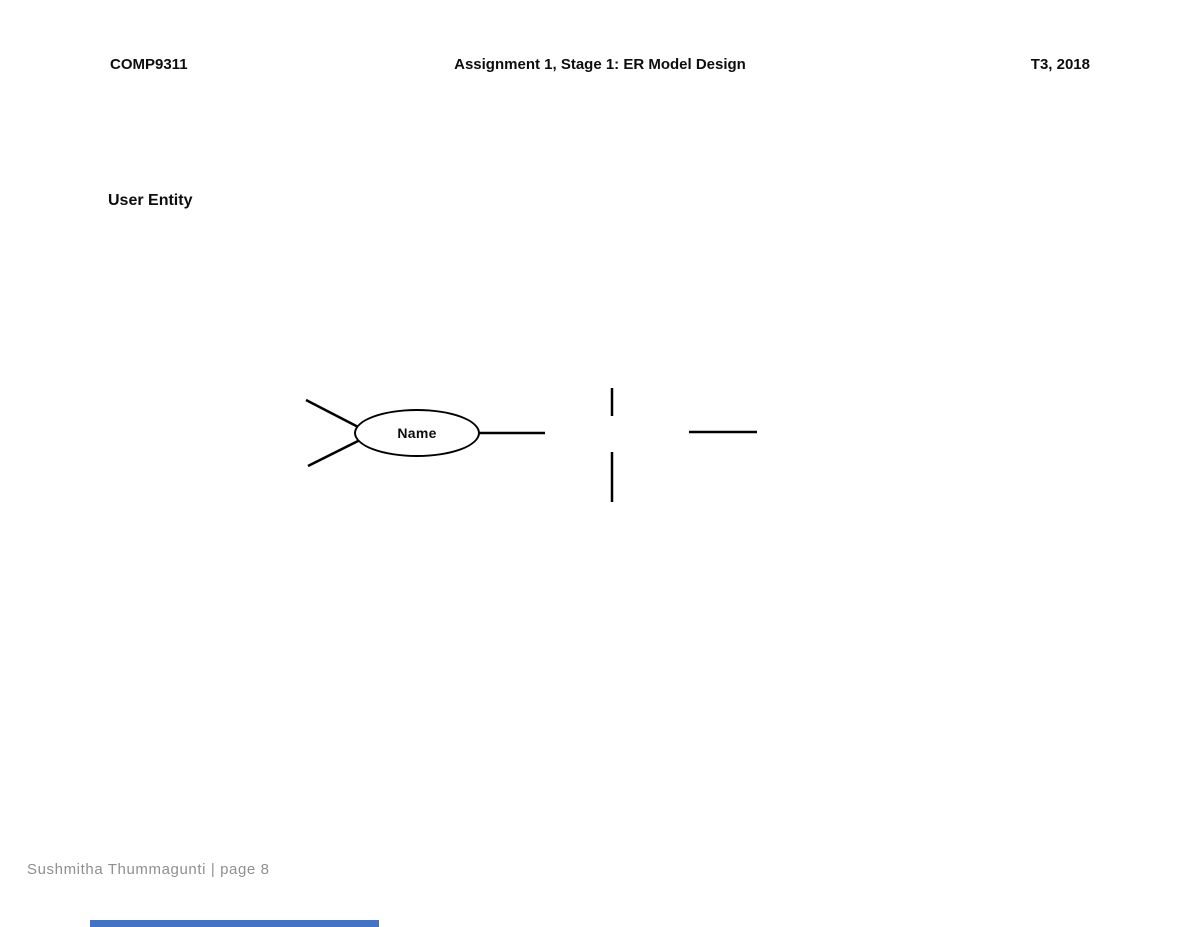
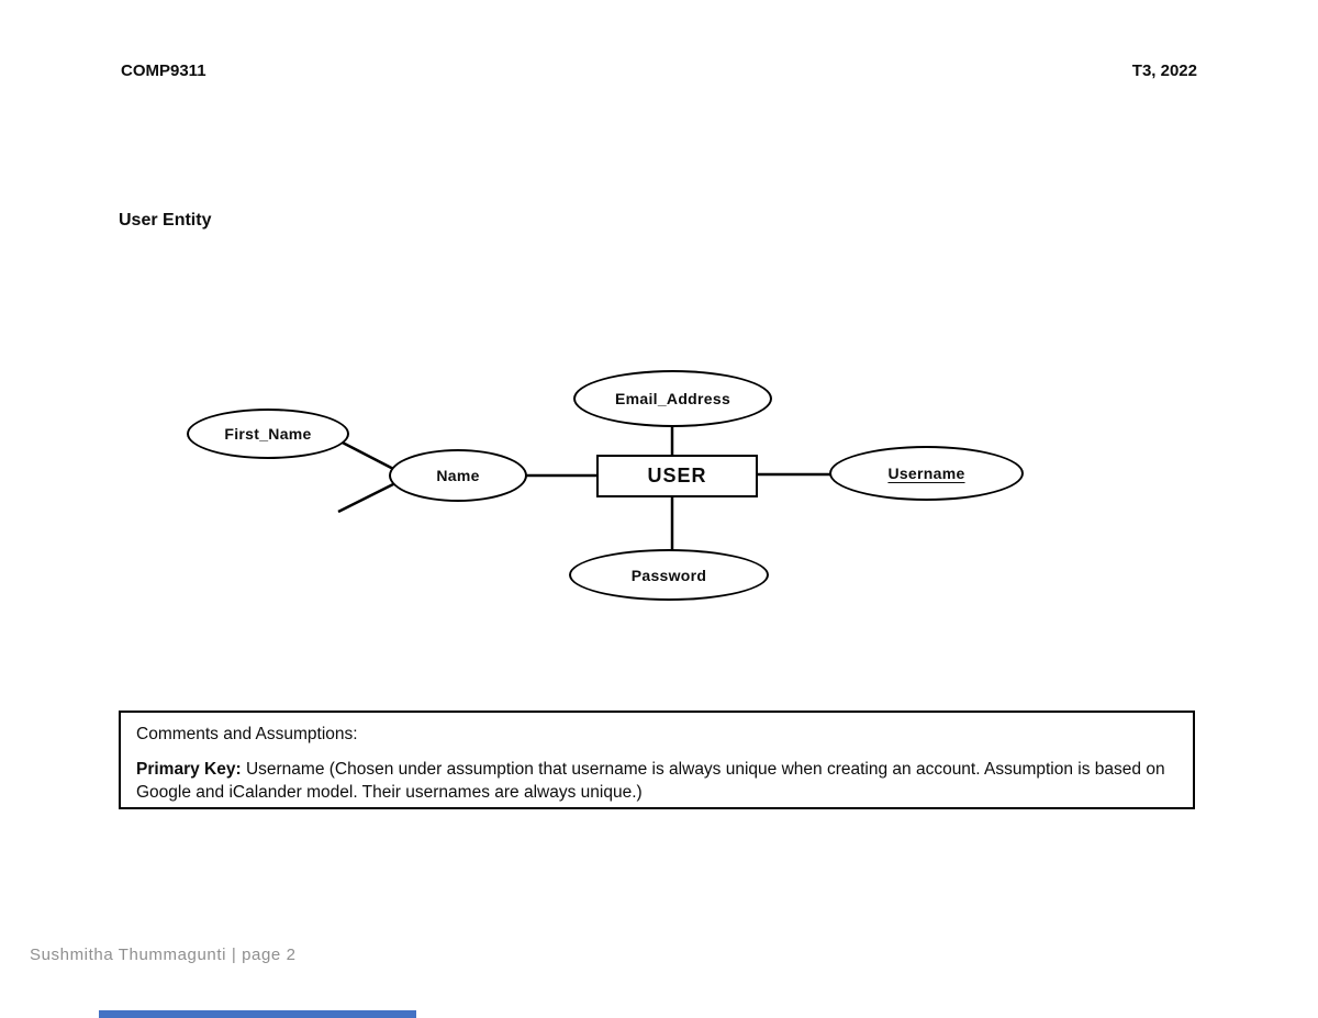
  COMP9311
- Assignment 1, Stage 1: ER Model Design
- T3, 2018
+ T3, 2022
  User Entity
+ Email_Address
+ USER
+ Username
+ Password
  Name
+ First_Name
+ Comments and Assumptions:
+ Primary Key: Username (Chosen under assumption that username is always unique when creating an account. Assumption is based on Google and iCalander model. Their usernames are always unique.)
- Sushmitha Thummagunti | page 8
+ Sushmitha Thummagunti | page 2
